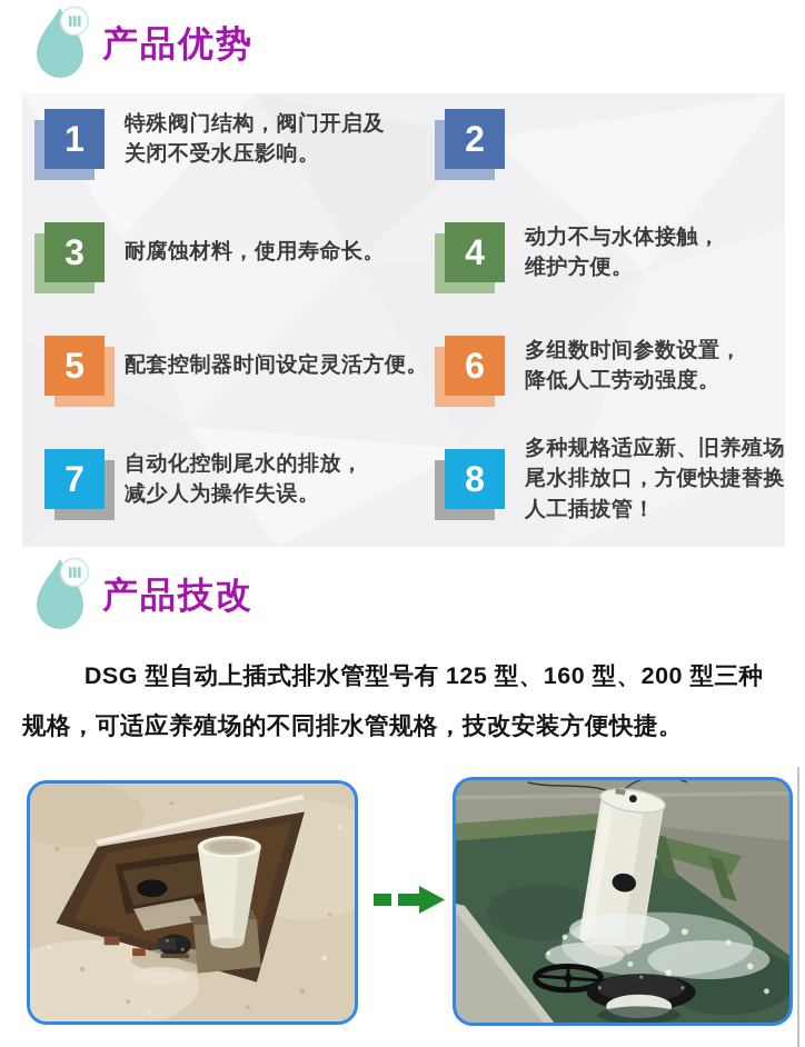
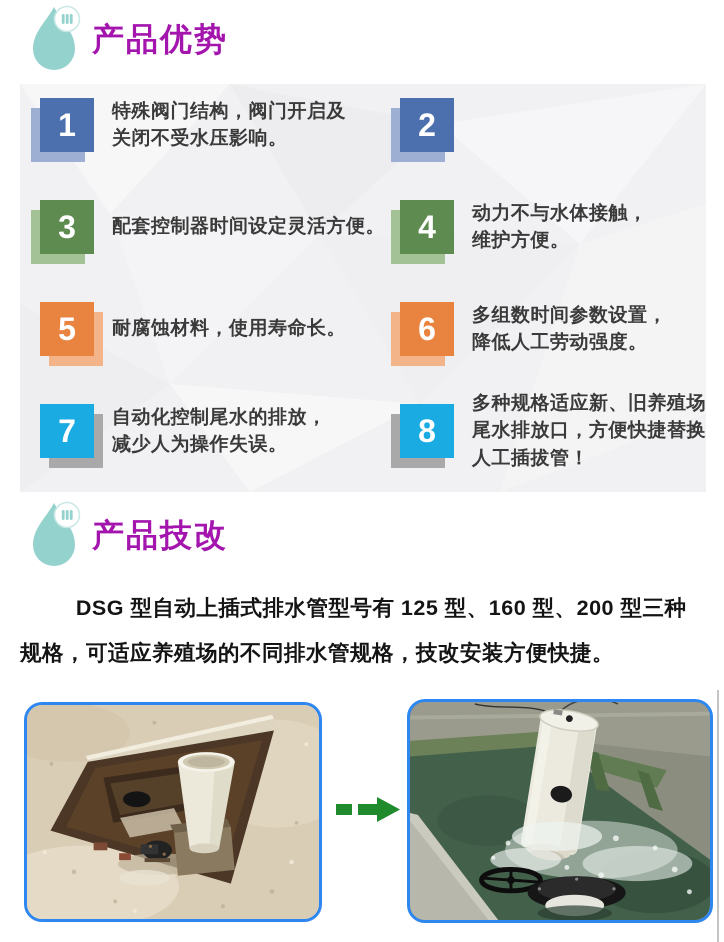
  产品优势
  1
  特殊阀门结构，阀门开启及
  关闭不受水压影响。
  2
  3
- 耐腐蚀材料，使用寿命长。
+ 配套控制器时间设定灵活方便。
  4
  动力不与水体接触，
  维护方便。
  5
- 配套控制器时间设定灵活方便。
+ 耐腐蚀材料，使用寿命长。
  6
  多组数时间参数设置，
  降低人工劳动强度。
  7
  自动化控制尾水的排放，
  减少人为操作失误。
  8
  多种规格适应新、旧养殖场
  尾水排放口，方便快捷替换
  人工插拔管！
  产品技改
  DSG 型自动上插式排水管型号有 125 型、160 型、200 型三种
  规格，可适应养殖场的不同排水管规格，技改安装方便快捷。
